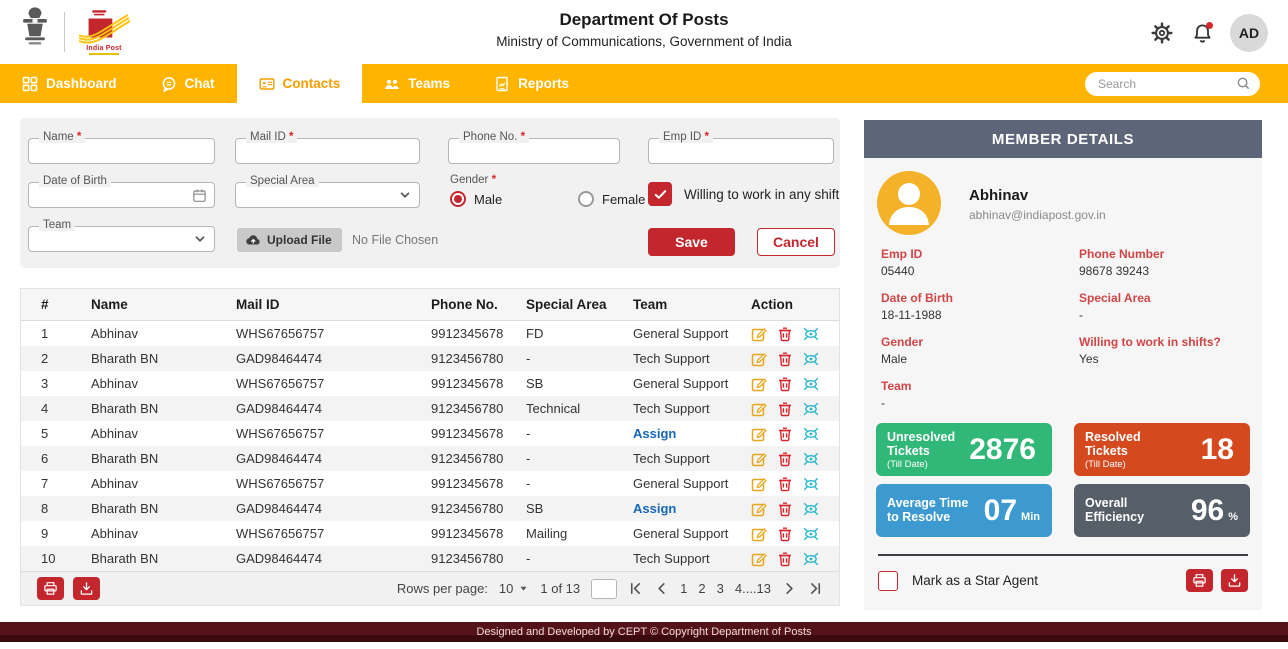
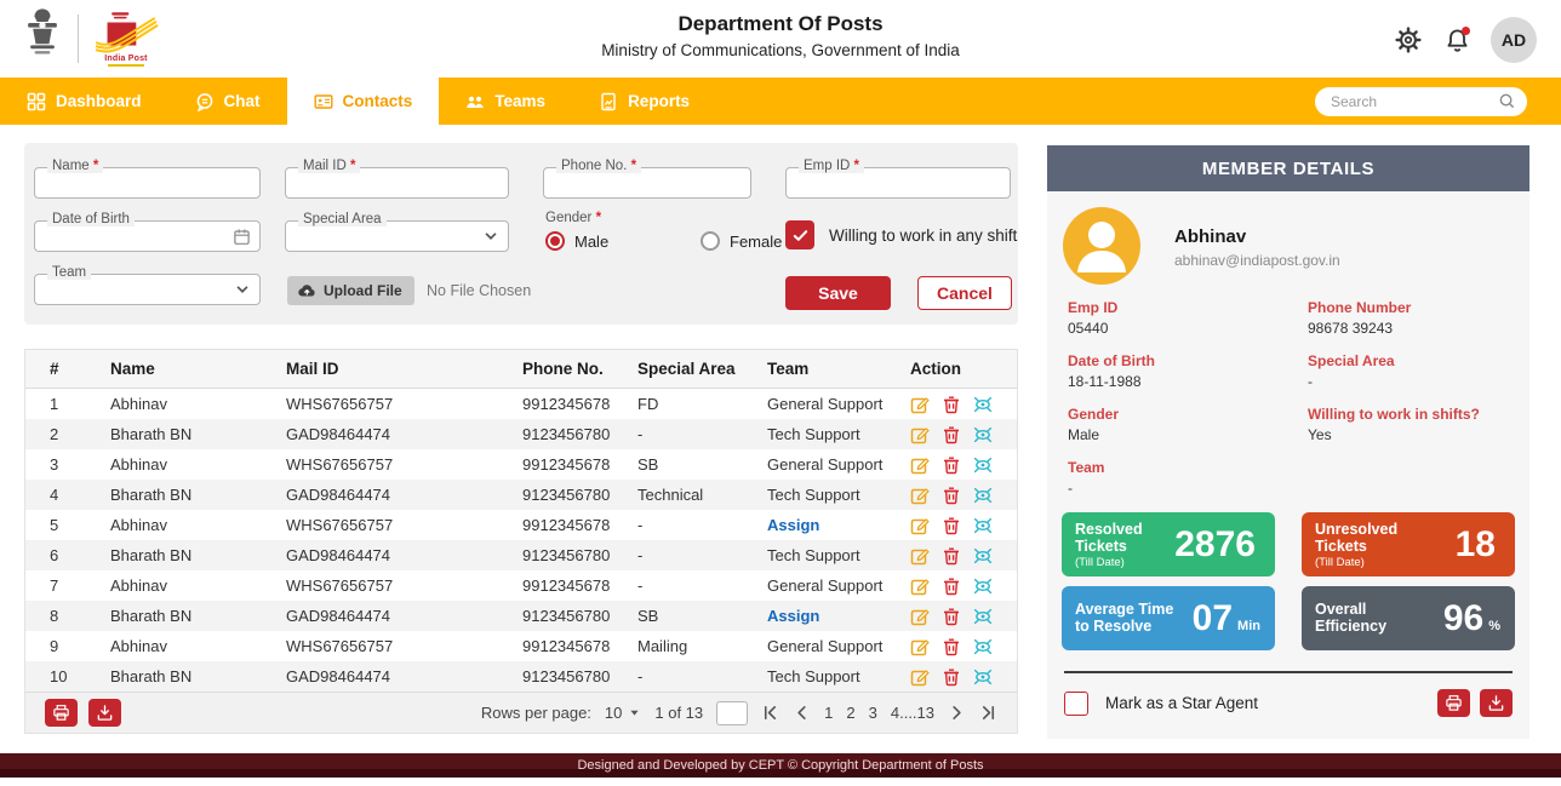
  Department Of Posts
  Ministry of Communications, Government of India
  AD
  Dashboard
  Chat
  Contacts
  Teams
  Reports
  Search
  Name *
  Mail ID *
  Phone No. *
  Emp ID *
  Date of Birth
  Special Area
  Gender *
  Male
  Female
  Willing to work in any shift
  Team
  Upload File
  No File Chosen
  Save
  Cancel
  #
  Name
  Mail ID
  Phone No.
  Special Area
  Team
  Action
  1
  Abhinav
  WHS67656757
  9912345678
  FD
  General Support
  2
  Bharath BN
  GAD98464474
  9123456780
  -
  Tech Support
  3
  Abhinav
  WHS67656757
  9912345678
  SB
  General Support
  4
  Bharath BN
  GAD98464474
  9123456780
  Technical
  Tech Support
  5
  Abhinav
  WHS67656757
  9912345678
  -
  Assign
  6
  Bharath BN
  GAD98464474
  9123456780
  -
  Tech Support
  7
  Abhinav
  WHS67656757
  9912345678
  -
  General Support
  8
  Bharath BN
  GAD98464474
  9123456780
  SB
  Assign
  9
  Abhinav
  WHS67656757
  9912345678
  Mailing
  General Support
  10
  Bharath BN
  GAD98464474
  9123456780
  -
  Tech Support
  Rows per page:
  10
  1 of 13
  1
  2
  3
  4....13
  MEMBER DETAILS
  Abhinav
  abhinav@indiapost.gov.in
  Emp ID
  05440
  Phone Number
  98678 39243
  Date of Birth
  18-11-1988
  Special Area
  -
  Gender
  Male
  Willing to work in shifts?
  Yes
  Team
  -
- Unresolved Tickets
+ Resolved Tickets
  (Till Date)
  2876
- Resolved Tickets
+ Unresolved Tickets
  (Till Date)
  18
  Average Time to Resolve
  07
  Min
  Overall Efficiency
  96
  %
  Mark as a Star Agent
  Designed and Developed by CEPT © Copyright Department of Posts
